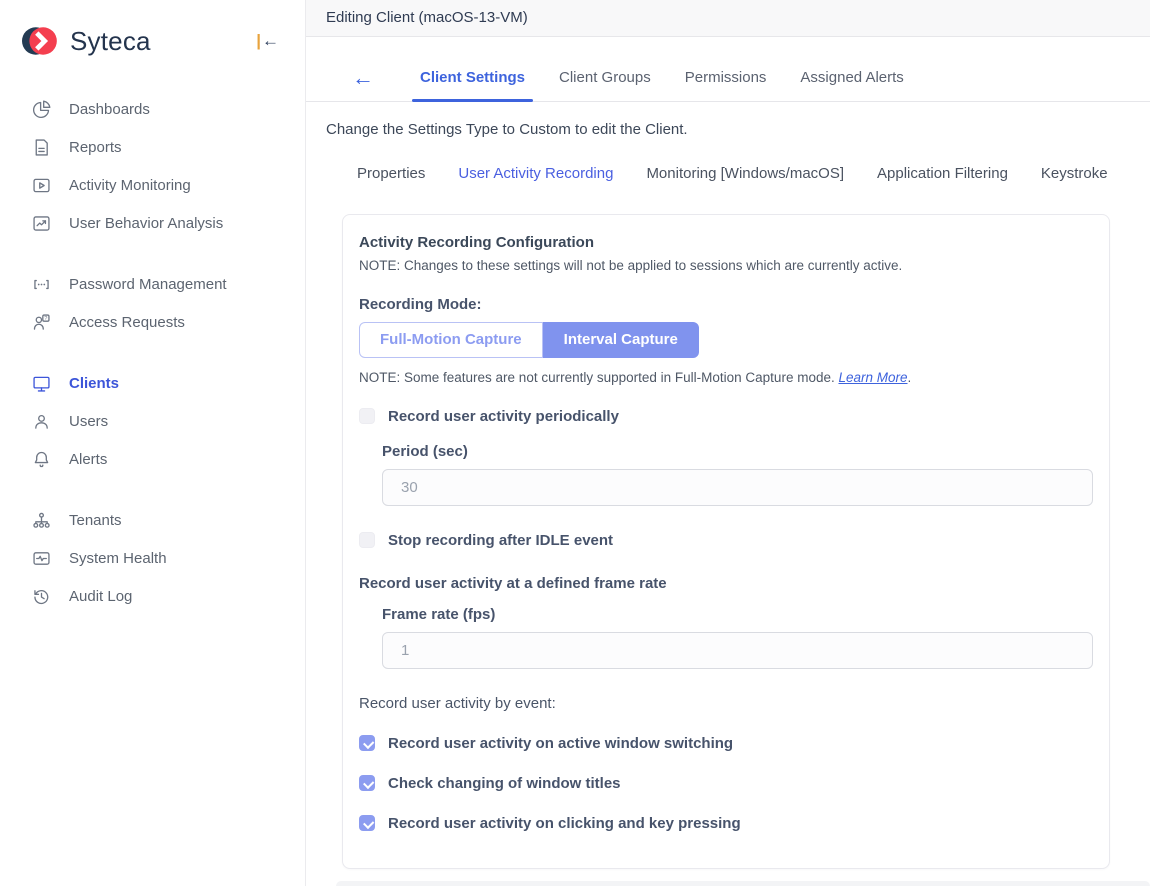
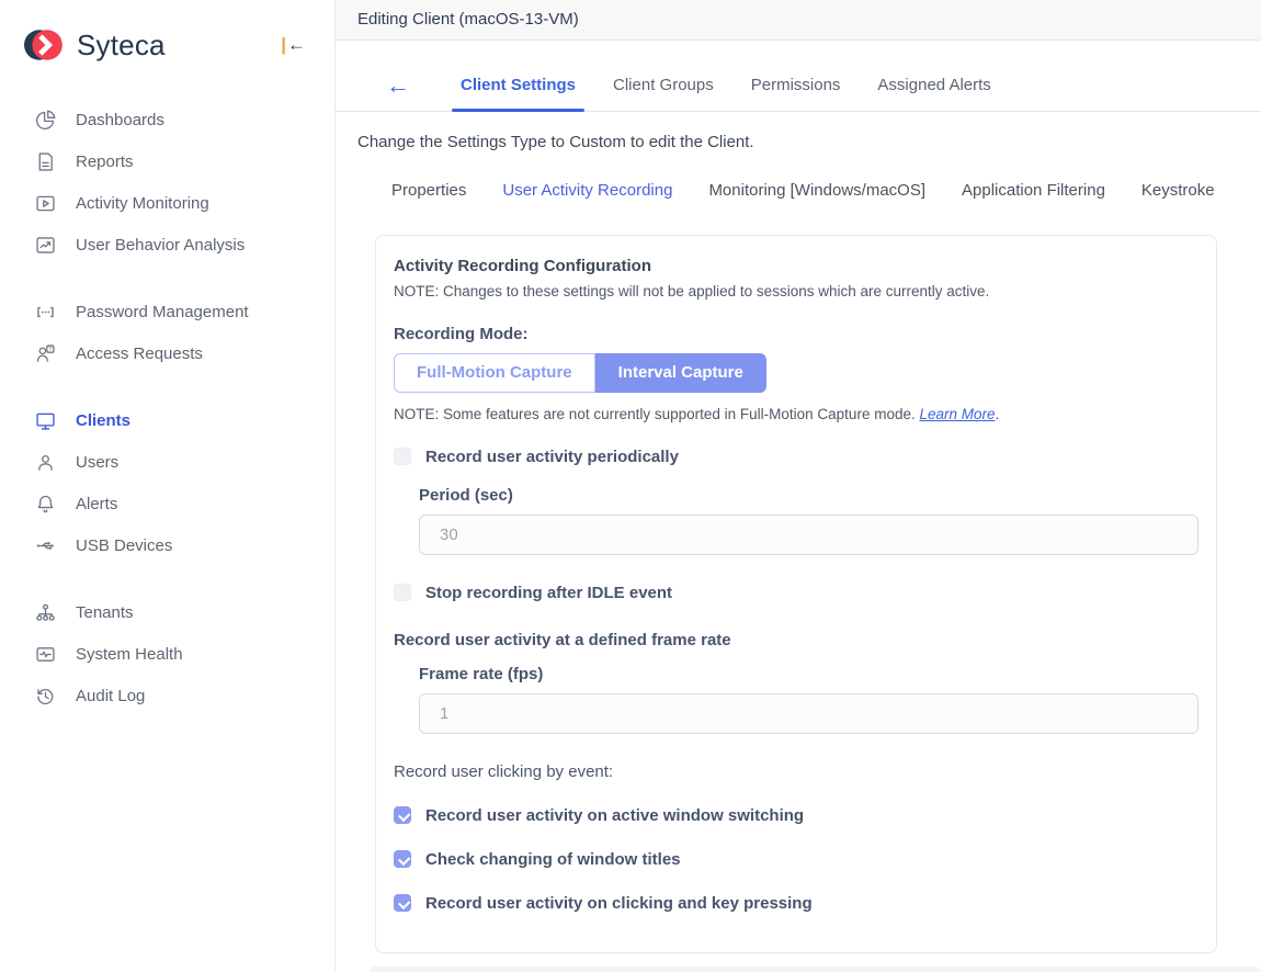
  Syteca
  |
  ←
  Dashboards
  Reports
  Activity Monitoring
  User Behavior Analysis
  Password Management
  Access Requests
  Clients
  Users
  Alerts
+ USB Devices
  Tenants
  System Health
  Audit Log
  Editing Client (macOS-13-VM)
  ←
  Client Settings
  Client Groups
  Permissions
  Assigned Alerts
  Change the Settings Type to Custom to edit the Client.
  Properties
  User Activity Recording
  Monitoring [Windows/macOS]
  Application Filtering
  Keystroke
  Activity Recording Configuration
  NOTE: Changes to these settings will not be applied to sessions which are currently active.
  Recording Mode:
  Full-Motion Capture
  Interval Capture
  NOTE: Some features are not currently supported in Full-Motion Capture mode. Learn More.
  Record user activity periodically
  Period (sec)
  30
  Stop recording after IDLE event
  Record user activity at a defined frame rate
  Frame rate (fps)
  1
- Record user activity by event:
+ Record user clicking by event:
  Record user activity on active window switching
  Check changing of window titles
  Record user activity on clicking and key pressing
